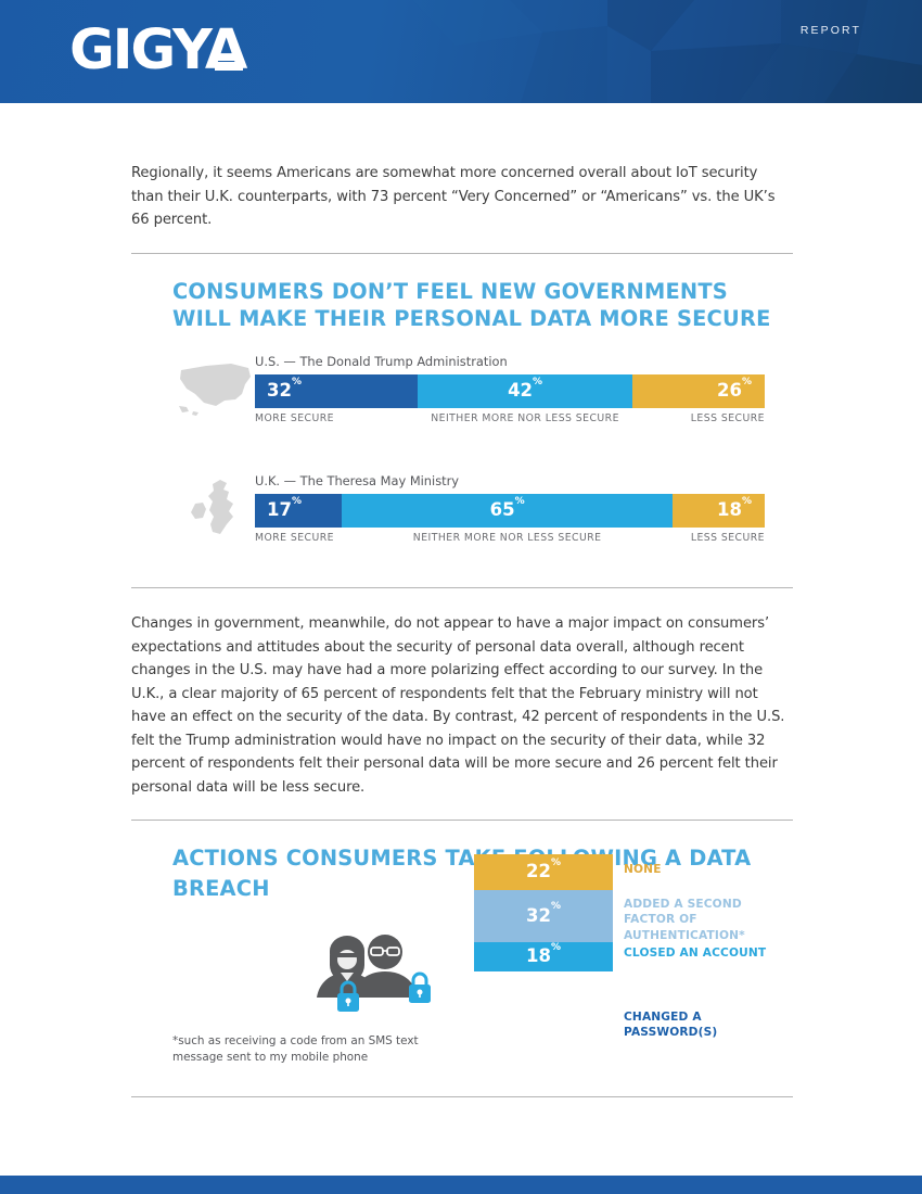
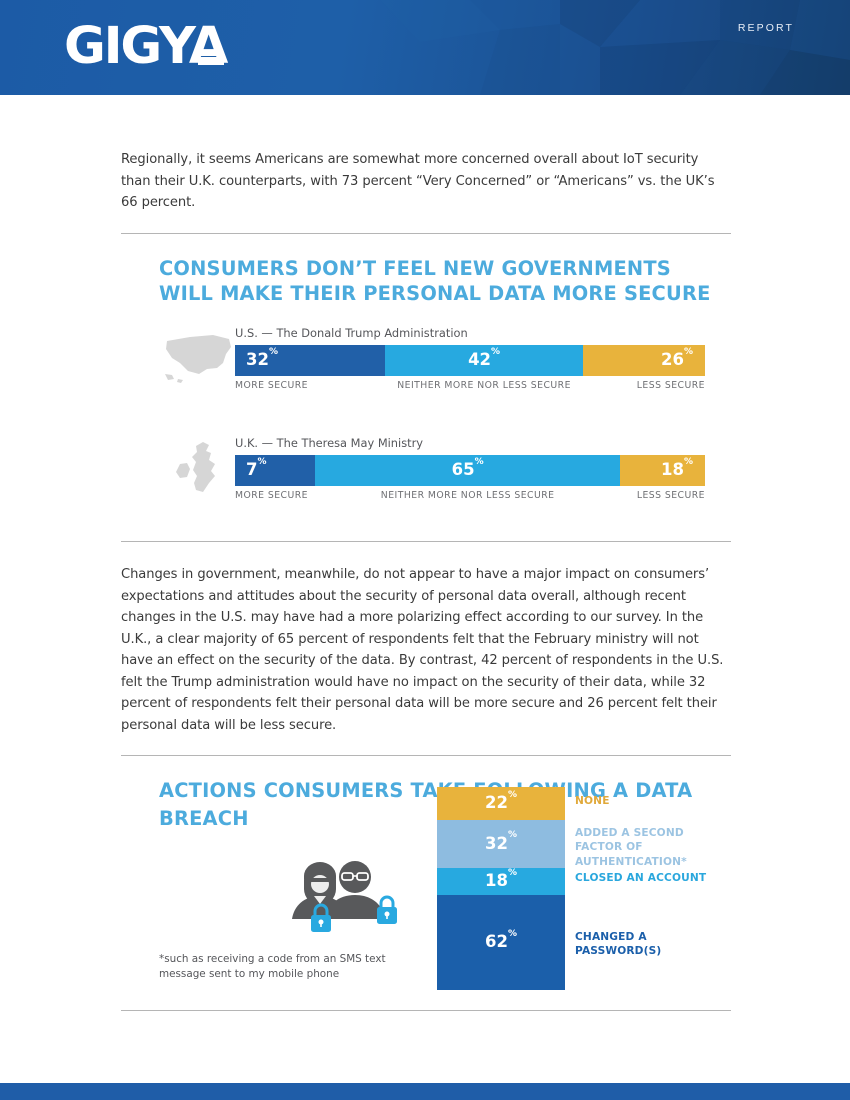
  GIGYA
  REPORT
  Regionally, it seems Americans are somewhat more concerned overall about IoT security than their U.K. counterparts, with 73 percent “Very Concerned” or “Americans” vs. the UK’s 66 percent.
  CONSUMERS DON’T FEEL NEW GOVERNMENTS WILL MAKE THEIR PERSONAL DATA MORE SECURE
  U.S. — The Donald Trump Administration
  32%
  42%
  26%
  MORE SECURE
  NEITHER MORE NOR LESS SECURE
  LESS SECURE
  U.K. — The Theresa May Ministry
- 17%
+ 7%
  65%
  18%
  MORE SECURE
  NEITHER MORE NOR LESS SECURE
  LESS SECURE
  Changes in government, meanwhile, do not appear to have a major impact on consumers’ expectations and attitudes about the security of personal data overall, although recent changes in the U.S. may have had a more polarizing effect according to our survey. In the U.K., a clear majority of 65 percent of respondents felt that the February ministry will not have an effect on the security of the data. By contrast, 42 percent of respondents in the U.S. felt the Trump administration would have no impact on the security of their data, while 32 percent of respondents felt their personal data will be more secure and 26 percent felt their personal data will be less secure.
  ACTIONS CONSUMERS TAING A DATA BREACH
  *such as receiving a code from an SMS text message sent to my mobile phone
  22%
  32%
  18%
+ 62%
  NONE
  ADDED A SECOND FACTOR OF AUTHENTICATION*
  CLOSED AN ACCOUNT
  CHANGED A PASSWORD(S)
